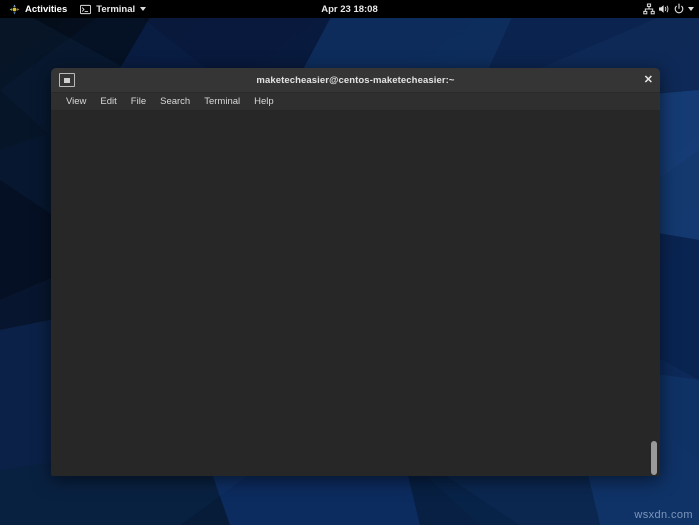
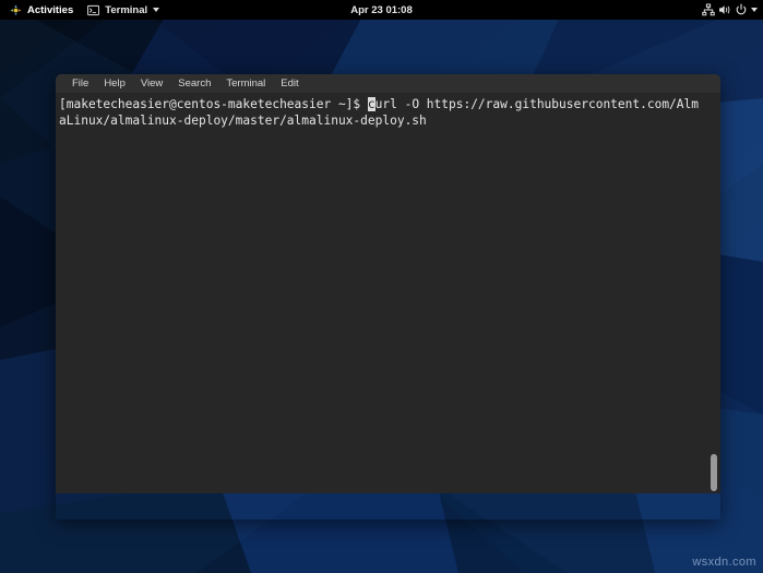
  Activities
  Terminal
- Apr 23 18:08
+ Apr 23 01:08
- maketecheasier@centos-maketecheasier:~
- ✕
- View
+ File
- Edit
+ Help
- File
+ View
  Search
  Terminal
- Help
+ Edit
+ [maketecheasier@centos-maketecheasier ~]$ curl -O https://raw.githubusercontent.com/AlmaLinux/almalinux-deploy/master/almalinux-deploy.sh
  wsxdn.com
